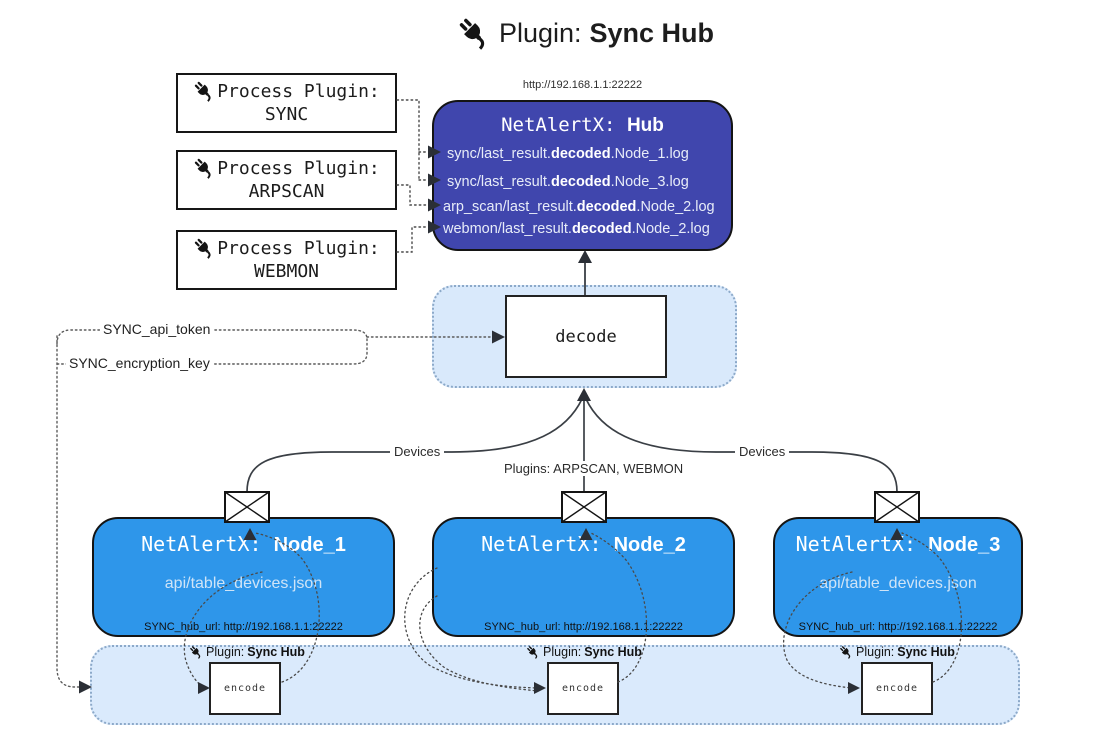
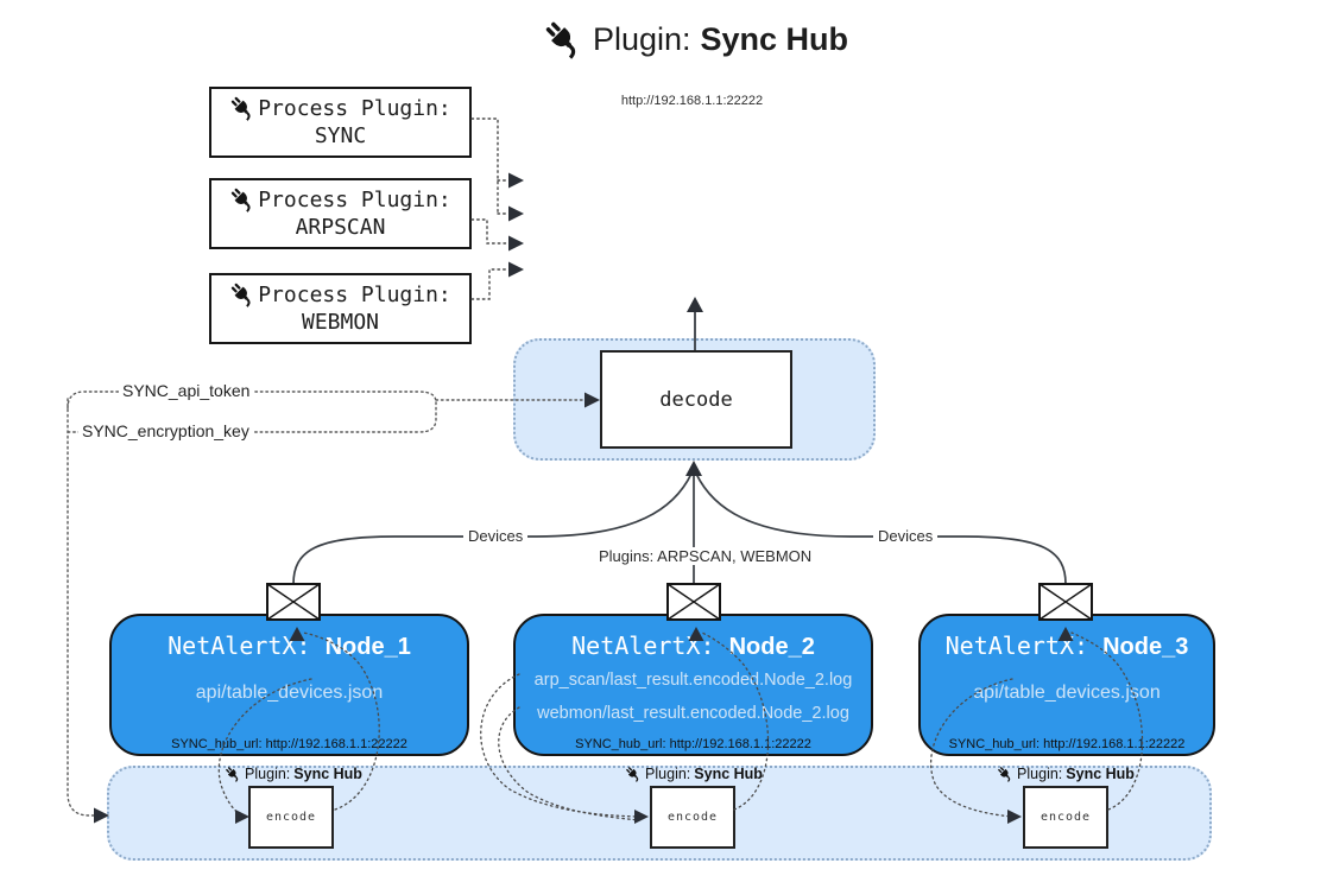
  Plugin:
  Sync Hub
  Process Plugin:
  SYNC
  Process Plugin:
  ARPSCAN
  Process Plugin:
  WEBMON
  http://192.168.1.1:22222
- NetAlertX: Hub
- sync/last_result.decoded.Node_1.log
- sync/last_result.decoded.Node_3.log
- arp_scan/last_result.decoded.Node_2.log
- webmon/last_result.decoded.Node_2.log
  decode
  NetAlertX: Node_1
  api/tabledevices.json
  SYNC_hub_url: http://192.168.1.1:22222
  NetAlertX: Node_2
+ arp_scan/last_result.encoded.Node_2.log
+ webmon/last_result.encoded.Node_2.log
  SYNC_hub_url: http://192.168.1.:22222
  NetAlertX: Node_3
  api/table_devices.json
  SYNC_hub_url: http://192.168.1.1:22222
  Plugin:
  Sync Hub
  Plugin:
  Sync Hub
  Plugin:
  Sync Hub
  encode
  encode
  encode
  SYNC_api_token
  SYNC_encryption_key
  Devices
  Devices
  Plugins: ARPSCAN, WEBMON
